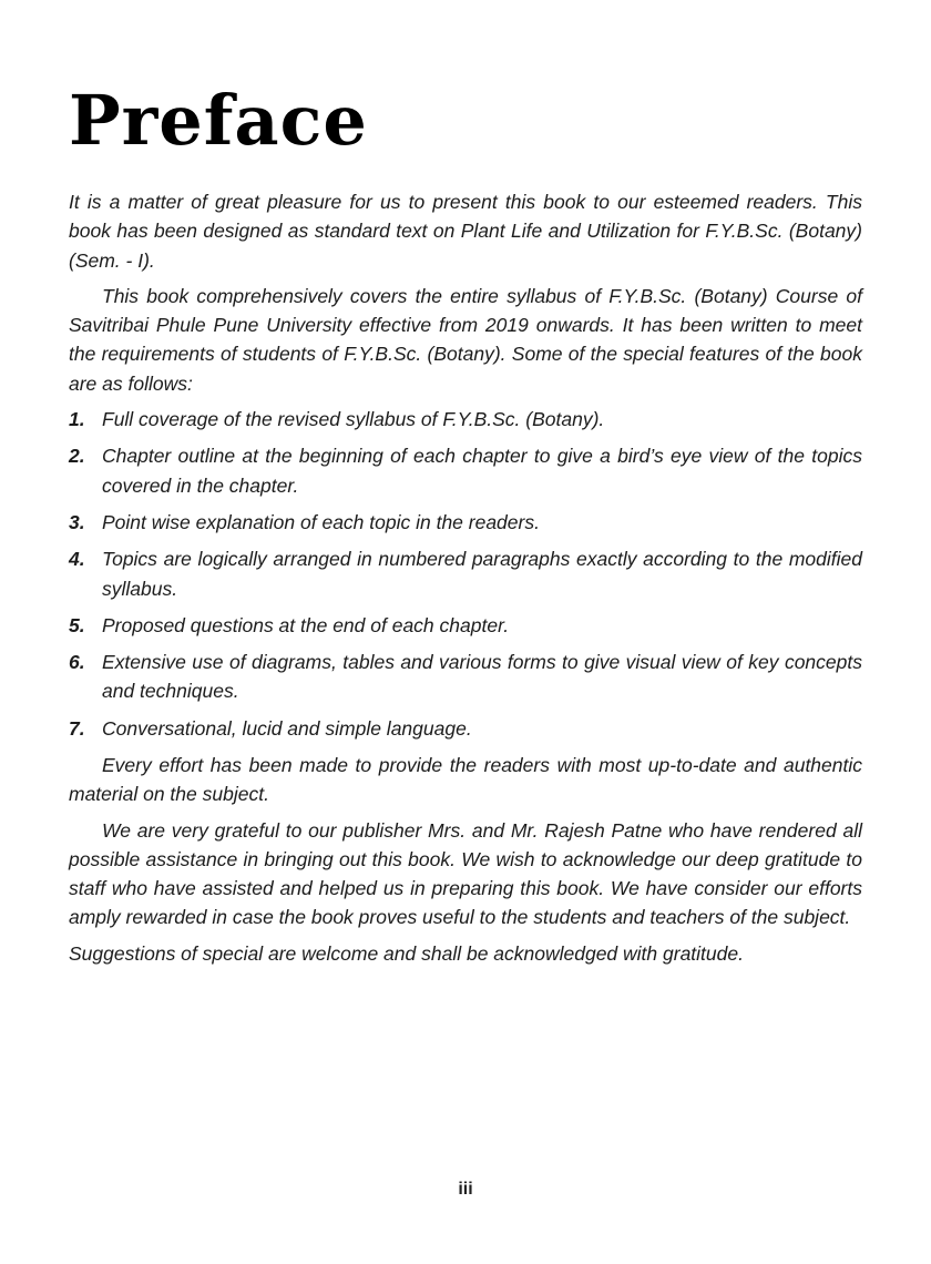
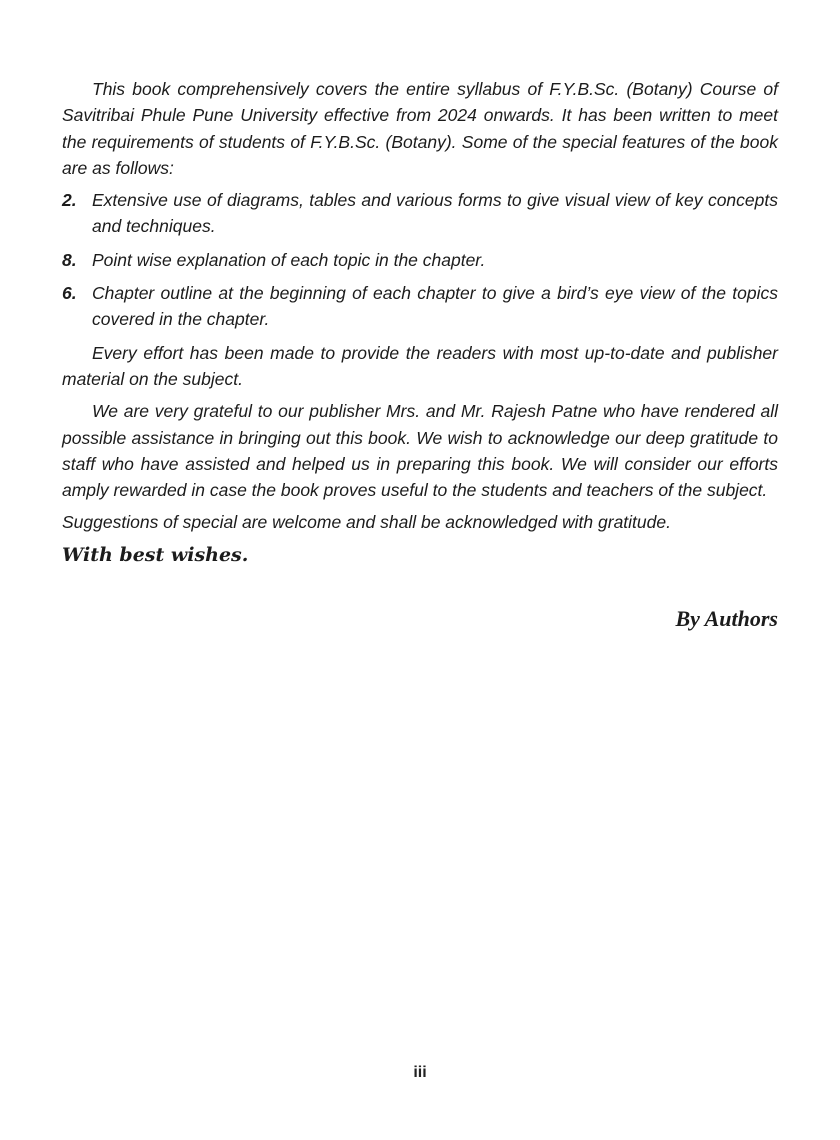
- Preface
- It is a matter of great pleasure for us to present this book to our esteemed readers. This book has been designed as standard text on Plant Life and Utilization for F.Y.B.Sc. (Botany) (Sem. - I).
- This book comprehensively covers the entire syllabus of F.Y.B.Sc. (Botany) Course of Savitribai Phule Pune University effective from 2019 onwards. It has been written to meet the requirements of students of F.Y.B.Sc. (Botany). Some of the special features of the book are as follows:
+ This book comprehensively covers the entire syllabus of F.Y.B.Sc. (Botany) Course of Savitribai Phule Pune University effective from 2024 onwards. It has been written to meet the requirements of students of F.Y.B.Sc. (Botany). Some of the special features of the book are as follows:
- 1.
- Full coverage of the revised syllabus of F.Y.B.Sc. (Botany).
  2.
- Chapter outline at the beginning of each chapter to give a bird’s eye view of the topics covered in the chapter.
+ Extensive use of diagrams, tables and various forms to give visual view of key concepts and techniques.
- 3.
+ 8.
- Point wise explanation of each topic in the readers.
+ Point wise explanation of each topic in the chapter.
- 4.
- Topics are logically arranged in numbered paragraphs exactly according to the modified syllabus.
- 5.
- Proposed questions at the end of each chapter.
  6.
- Extensive use of diagrams, tables and various forms to give visual view of key concepts and techniques.
+ Chapter outline at the beginning of each chapter to give a bird’s eye view of the topics covered in the chapter.
- 7.
- Conversational, lucid and simple language.
- Every effort has been made to provide the readers with most up-to-date and authentic material on the subject.
+ Every effort has been made to provide the readers with most up-to-date and publisher material on the subject.
- We are very grateful to our publisher Mrs. and Mr. Rajesh Patne who have rendered all possible assistance in bringing out this book. We wish to acknowledge our deep gratitude to staff who have assisted and helped us in preparing this book. We have consider our efforts amply rewarded in case the book proves useful to the students and teachers of the subject.
+ We are very grateful to our publisher Mrs. and Mr. Rajesh Patne who have rendered all possible assistance in bringing out this book. We wish to acknowledge our deep gratitude to staff who have assisted and helped us in preparing this book. We will consider our efforts amply rewarded in case the book proves useful to the students and teachers of the subject.
  Suggestions of special are welcome and shall be acknowledged with gratitude.
+ With best wishes.
+ By Authors
  iii
